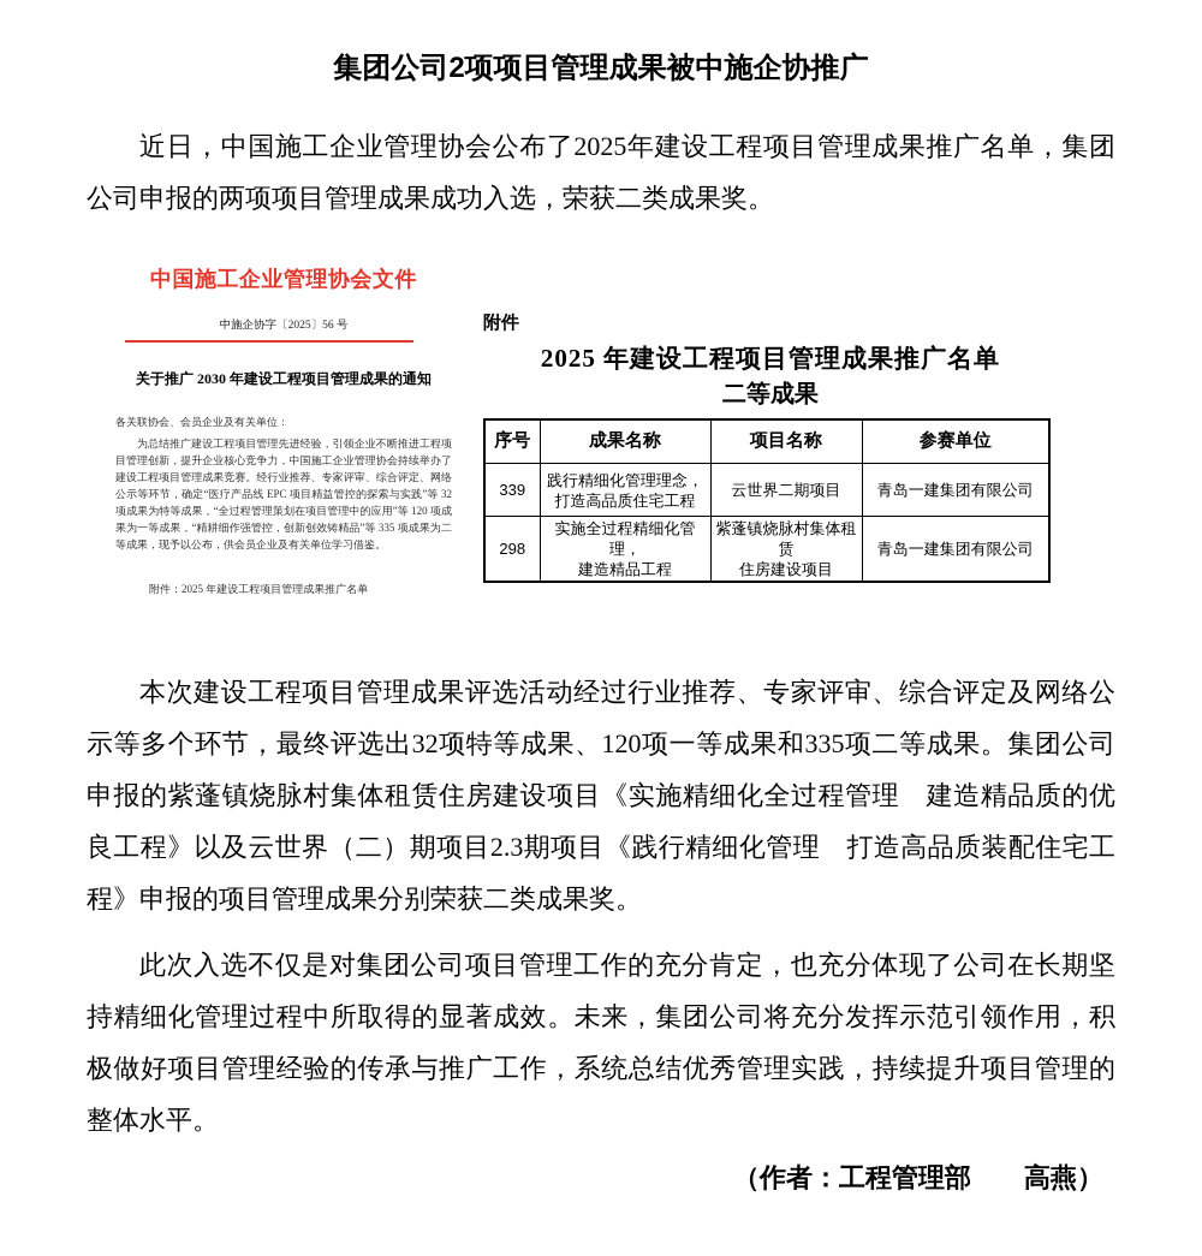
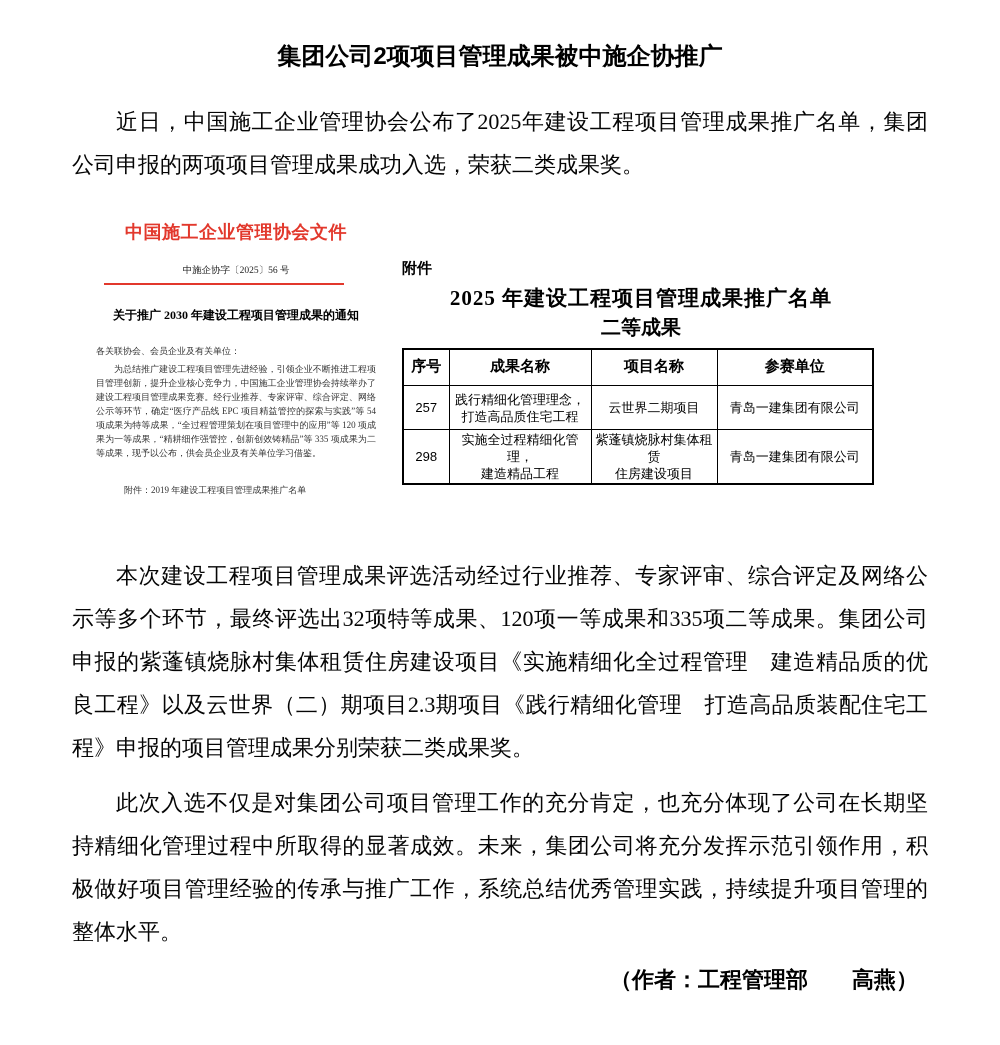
  集团公司2项项目管理成果被中施企协推广
  近日，中国施工企业管理协会公布了2025年建设工程项目管理成果推广名单，集团公司申报的两项项目管理成果成功入选，荣获二类成果奖。
  中国施工企业管理协会文件
  中施企协字〔2025〕56 号
  关于推广 2030 年建设工程项目管理成果的通知
  各关联协会、会员企业及有关单位：
- 为总结推广建设工程项目管理先进经验，引领企业不断推进工程项目管理创新，提升企业核心竞争力，中国施工企业管理协会持续举办了建设工程项目管理成果竞赛。经行业推荐、专家评审、综合评定、网络公示等环节，确定“医疗产品线 EPC 项目精益管控的探索与实践”等 32 项成果为特等成果，“全过程管理策划在项目管理中的应用”等 120 项成果为一等成果，“精耕细作强管控，创新创效铸精品”等 335 项成果为二等成果，现予以公布，供会员企业及有关单位学习借鉴。
+ 为总结推广建设工程项目管理先进经验，引领企业不断推进工程项目管理创新，提升企业核心竞争力，中国施工企业管理协会持续举办了建设工程项目管理成果竞赛。经行业推荐、专家评审、综合评定、网络公示等环节，确定“医疗产品线 EPC 项目精益管控的探索与实践”等 54 项成果为特等成果，“全过程管理策划在项目管理中的应用”等 120 项成果为一等成果，“精耕细作强管控，创新创效铸精品”等 335 项成果为二等成果，现予以公布，供会员企业及有关单位学习借鉴。
- 附件：2025 年建设工程项目管理成果推广名单
+ 附件：2019 年建设工程项目管理成果推广名单
  附件
  2025 年建设工程项目管理成果推广名单
  二等成果
  序号	成果名称	项目名称	参赛单位
- 339	践行精细化管理理念， 打造高品质住宅工程	云世界二期项目	青岛一建集团有限公司
+ 257	践行精细化管理理念， 打造高品质住宅工程	云世界二期项目	青岛一建集团有限公司
  298	实施全过程精细化管理， 建造精品工程	紫蓬镇烧脉村集体租赁 住房建设项目	青岛一建集团有限公司
  本次建设工程项目管理成果评选活动经过行业推荐、专家评审、综合评定及网络公示等多个环节，最终评选出32项特等成果、120项一等成果和335项二等成果。集团公司申报的紫蓬镇烧脉村集体租赁住房建设项目《实施精细化全过程管理 建造精品质的优良工程》以及云世界（二）期项目2.3期项目《践行精细化管理 打造高品质装配住宅工程》申报的项目管理成果分别荣获二类成果奖。
  此次入选不仅是对集团公司项目管理工作的充分肯定，也充分体现了公司在长期坚持精细化管理过程中所取得的显著成效。未来，集团公司将充分发挥示范引领作用，积极做好项目管理经验的传承与推广工作，系统总结优秀管理实践，持续提升项目管理的整体水平。
  （作者：工程管理部 高燕）
